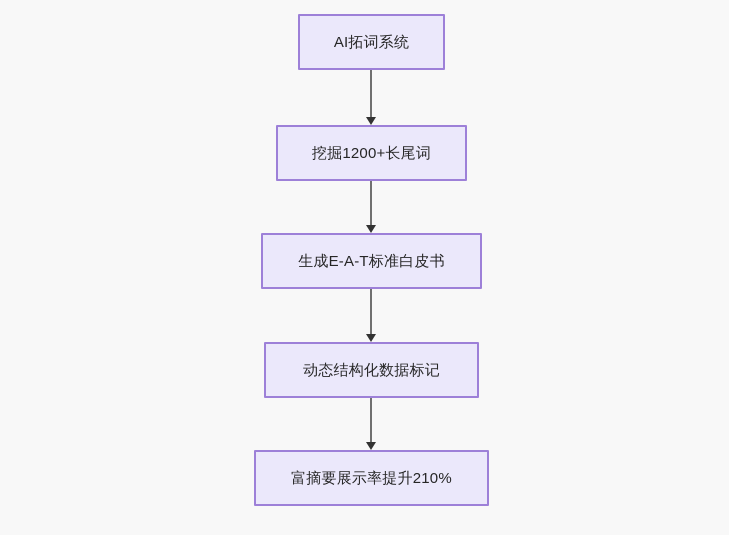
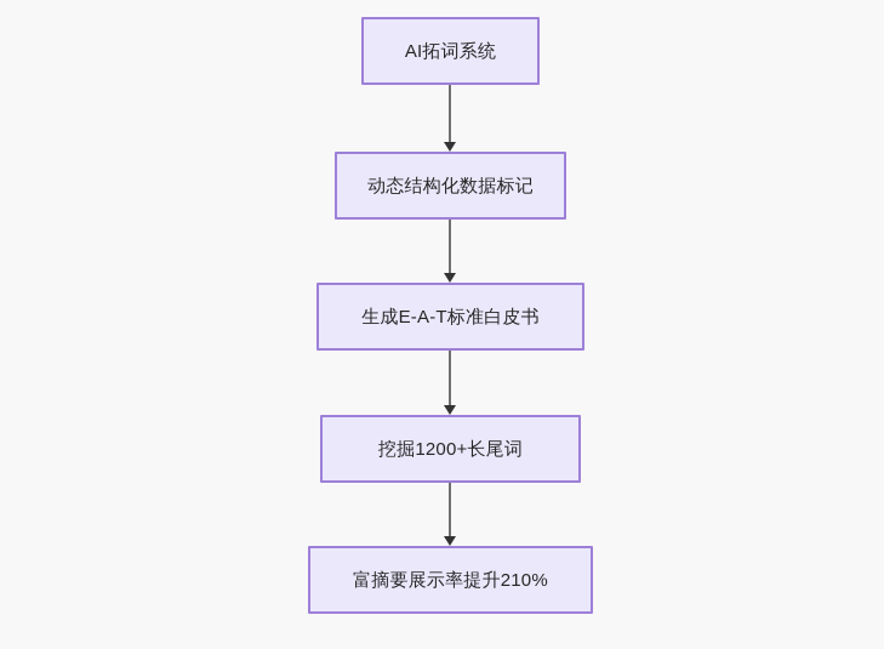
  AI拓词系统
- 挖掘1200+长尾词
+ 动态结构化数据标记
  生成E-A-T标准白皮书
- 动态结构化数据标记
+ 挖掘1200+长尾词
  富摘要展示率提升210%
